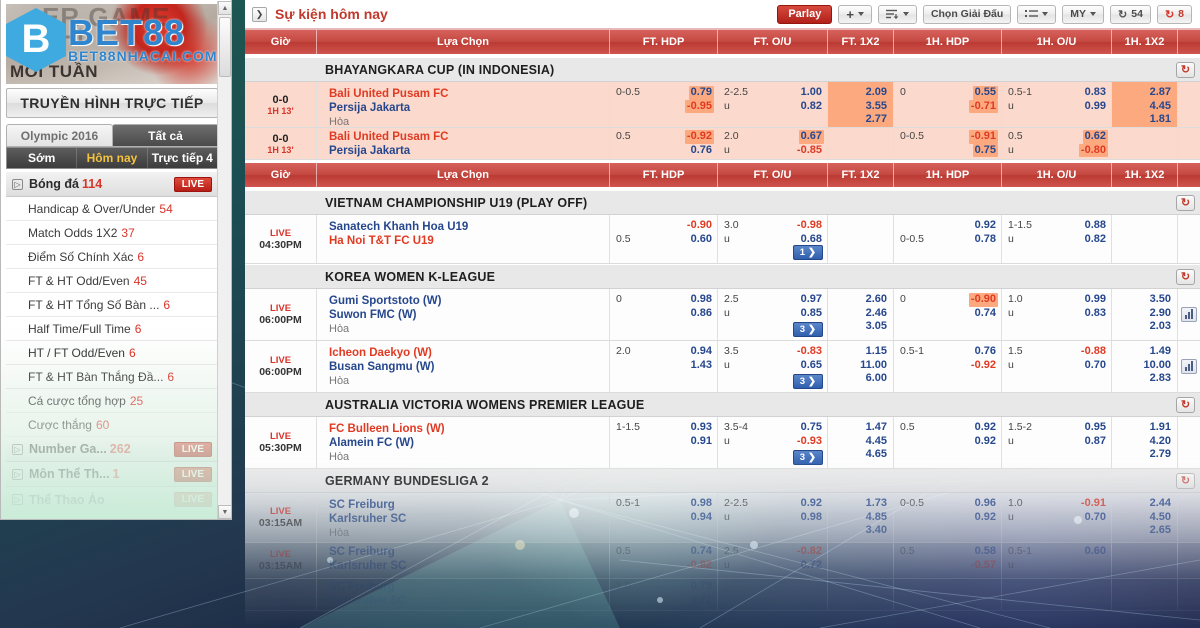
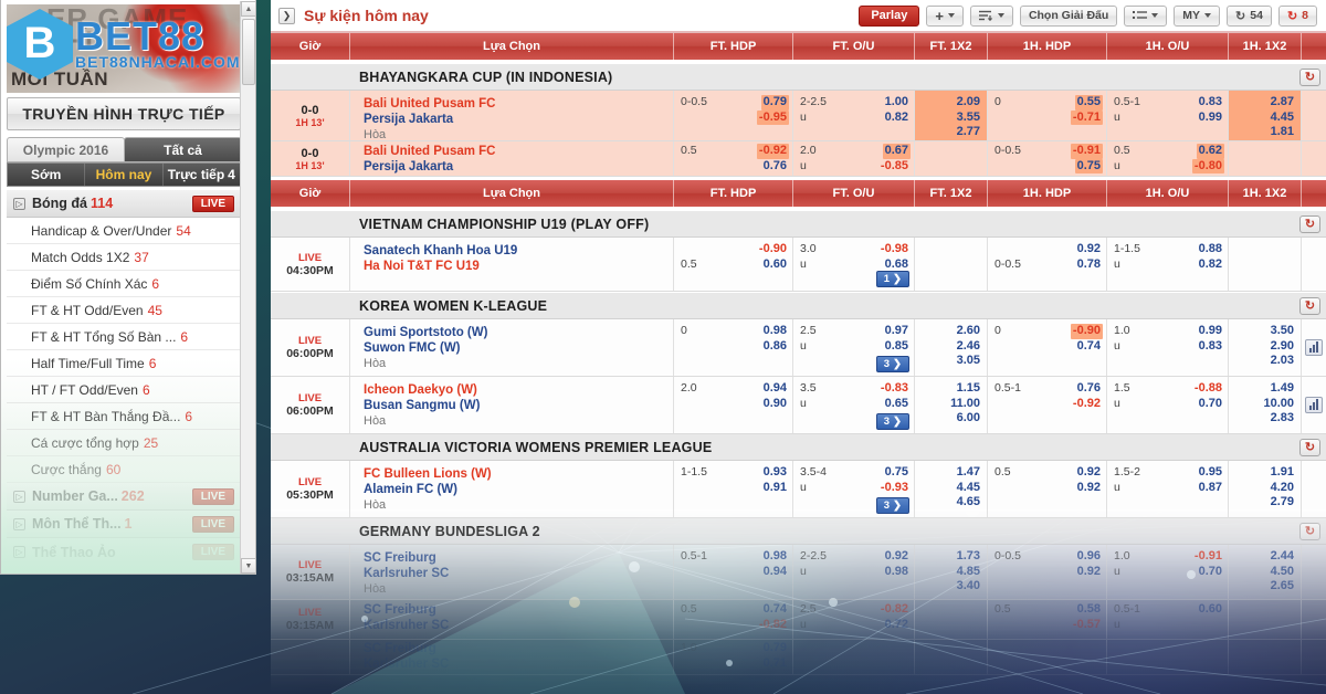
  R GAME
  HI
  MỖI TUẦN
  B
  BET88
  BET88NHACAI.COM
  TRUYỀN HÌNH TRỰC TIẾP
  Olympic 2016
  Tất cả
  Sớm
  Hôm nay
  Trực tiếp
  4
  ▷
  Bóng đá
  114
  LIVE
  Handicap & Over/Under
  54
  Match Odds 1X2
  37
  Điểm Số Chính Xác
  6
  FT & HT Odd/Even
  45
  FT & HT Tổng Số Bàn ...
  6
  Half Time/Full Time
  6
  HT / FT Odd/Even
  6
  ❯
  Sự kiện hôm nay
  Parlay
  +
  Chọn Giải Đấu
  MY
  ↻
  54
  ↻
  8
  Giờ
  Lựa Chọn
  FT. HDP
  FT. O/U
  FT. 1X2
  1H. HDP
  1H. O/U
  1H. 1X2
  BHAYANGKARA CUP (IN INDONESIA)
  ↻
  0-0
  1H 13'
  Bali United Pusam FC
  Persija Jakarta
  Hòa
  0-0.5
  0.79
  -0.95
  2-2.5
  1.00
  u
  0.82
  2.09
  3.55
  2.77
  0
  0.55
  -0.71
  0.5-1
  0.83
  u
  0.99
  2.87
  4.45
  1.81
  0-0
  1H 13'
  Bali United Pusam FC
  Persija Jakarta
  0.5
  -0.92
  0.76
  2.0
  0.67
  u
  -0.85
  0-0.5
  -0.91
  0.75
  0.5
  0.62
  u
  -0.80
  Giờ
  Lựa Chọn
  FT. HDP
  FT. O/U
  FT. 1X2
  1H. HDP
  1H. O/U
  1H. 1X2
  VIETNAM CHAMPIONSHIP U19 (PLAY OFF)
  ↻
  LIVE
  04:30PM
  Sanatech Khanh Hoa U19
  Ha Noi T&T FC U19
  -0.90
  0.5
  0.60
  3.0
  -0.98
  u
  0.68
  1
  ❯
  0.92
  0-0.5
  0.78
  1-1.5
  0.88
  u
  0.82
  KOREA WOMEN K-LEAGUE
  ↻
  LIVE
  06:00PM
  Gumi Sportstoto (W)
  Suwon FMC (W)
  Hòa
  0
  0.98
  0.86
  2.5
  0.97
  u
  0.85
  3
  ❯
  2.60
  2.46
  3.05
  0
  -0.90
  0.74
  1.0
  0.99
  u
  0.83
  3.50
  2.90
  2.03
  LIVE
  06:00PM
  Icheon Daekyo (W)
  Busan Sangmu (W)
  Hòa
  2.0
  0.94
- 1.43
+ 0.90
  3.5
  -0.83
  u
  0.65
  3
  ❯
  1.15
  11.00
  6.00
  0.5-1
  0.76
  -0.92
  1.5
  -0.88
  u
  0.70
  1.49
  10.00
  2.83
  AUSTRALIA VICTORIA WOMENS PREMIER LEAGUE
  ↻
  LIVE
  05:30PM
  FC Bulleen Lions (W)
  Alamein FC (W)
  Hòa
  1-1.5
  0.93
  0.91
  3.5-4
  0.75
  u
  -0.93
  3
  ❯
  1.47
  4.45
  4.65
  0.5
  0.92
  0.92
  1.5-2
  0.95
  u
  0.87
  1.91
  4.20
  2.79
  GERMANY BUNDESLIGA 2
  ↻
  LIVE
  03:15AM
  SC Freiburg
  Karlsruher SC
  Hòa
  0.5-1
  0.98
  0.94
  2-2.5
  0.92
  u
  0.98
  1.73
  4.85
  3.40
  0-0.5
  0.96
  0.92
  1.0
  -0.91
  u
  0.70
  2.44
  4.50
  2.65
  LIVE
  03:15AM
  SC Freiburg
  Karlsruher SC
  0.5
  0.74
  -0.82
  2.5
  -0.82
  u
  0.72
  0.5
  0.58
  -0.57
  0.5-1
  0.60
  u
  SC Freiburg
  Karlsruher SC
  1.0
